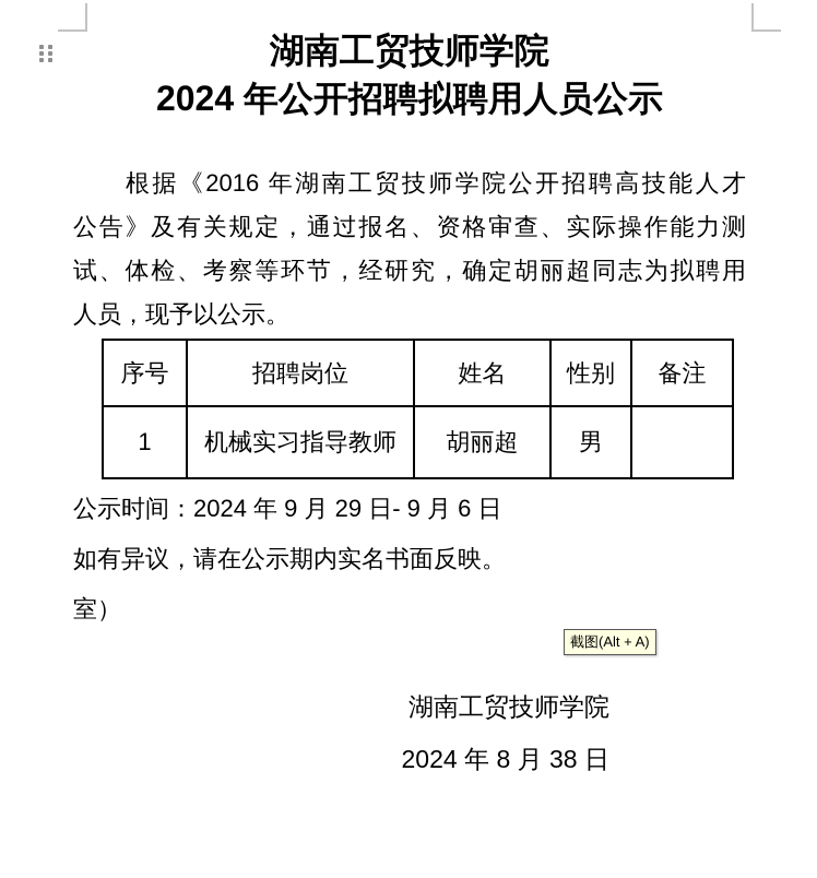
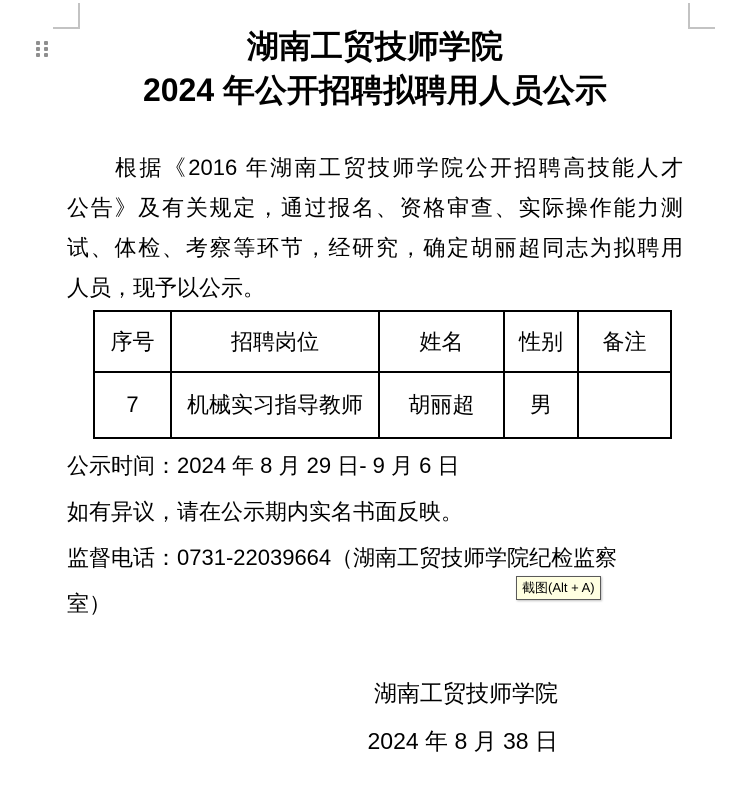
  湖南工贸技师学院
  2024 年公开招聘拟聘用人员公示
  根据《2016 年湖南工贸技师学院公开招聘高技能人才
  公告》及有关规定，通过报名、资格审查、实际操作能力测
  试、体检、考察等环节，经研究，确定胡丽超同志为拟聘用
  人员，现予以公示。
  序号	招聘岗位	姓名	性别	备注
- 1	机械实习指导教师	胡丽超	男
+ 7	机械实习指导教师	胡丽超	男
- 公示时间：2024 年 9 月 29 日- 9 月 6 日
+ 公示时间：2024 年 8 月 29 日- 9 月 6 日
  如有异议，请在公示期内实名书面反映。
+ 监督电话：0731-22039664（湖南工贸技师学院纪检监察
  室）
  湖南工贸技师学院
  2024 年 8 月 38 日
  截图(Alt + A)
